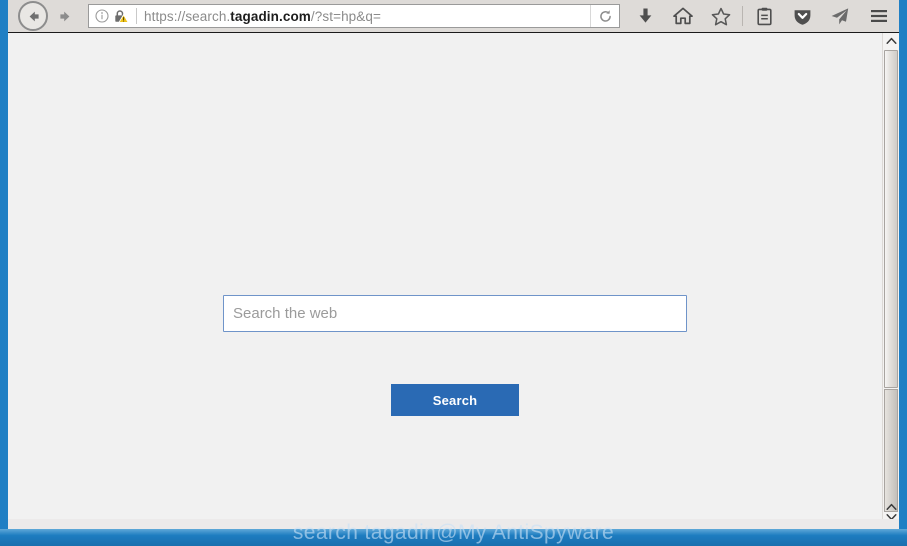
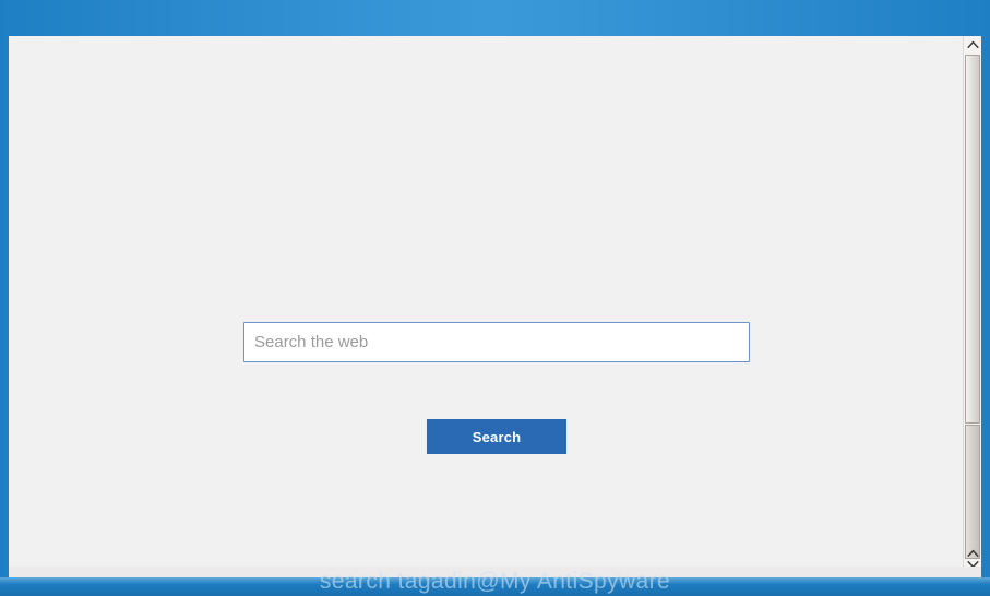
- https://search.tagadin.com/?st=hp&q=
  Search the web
  Search
  search tagadin@My AntiSpyware
